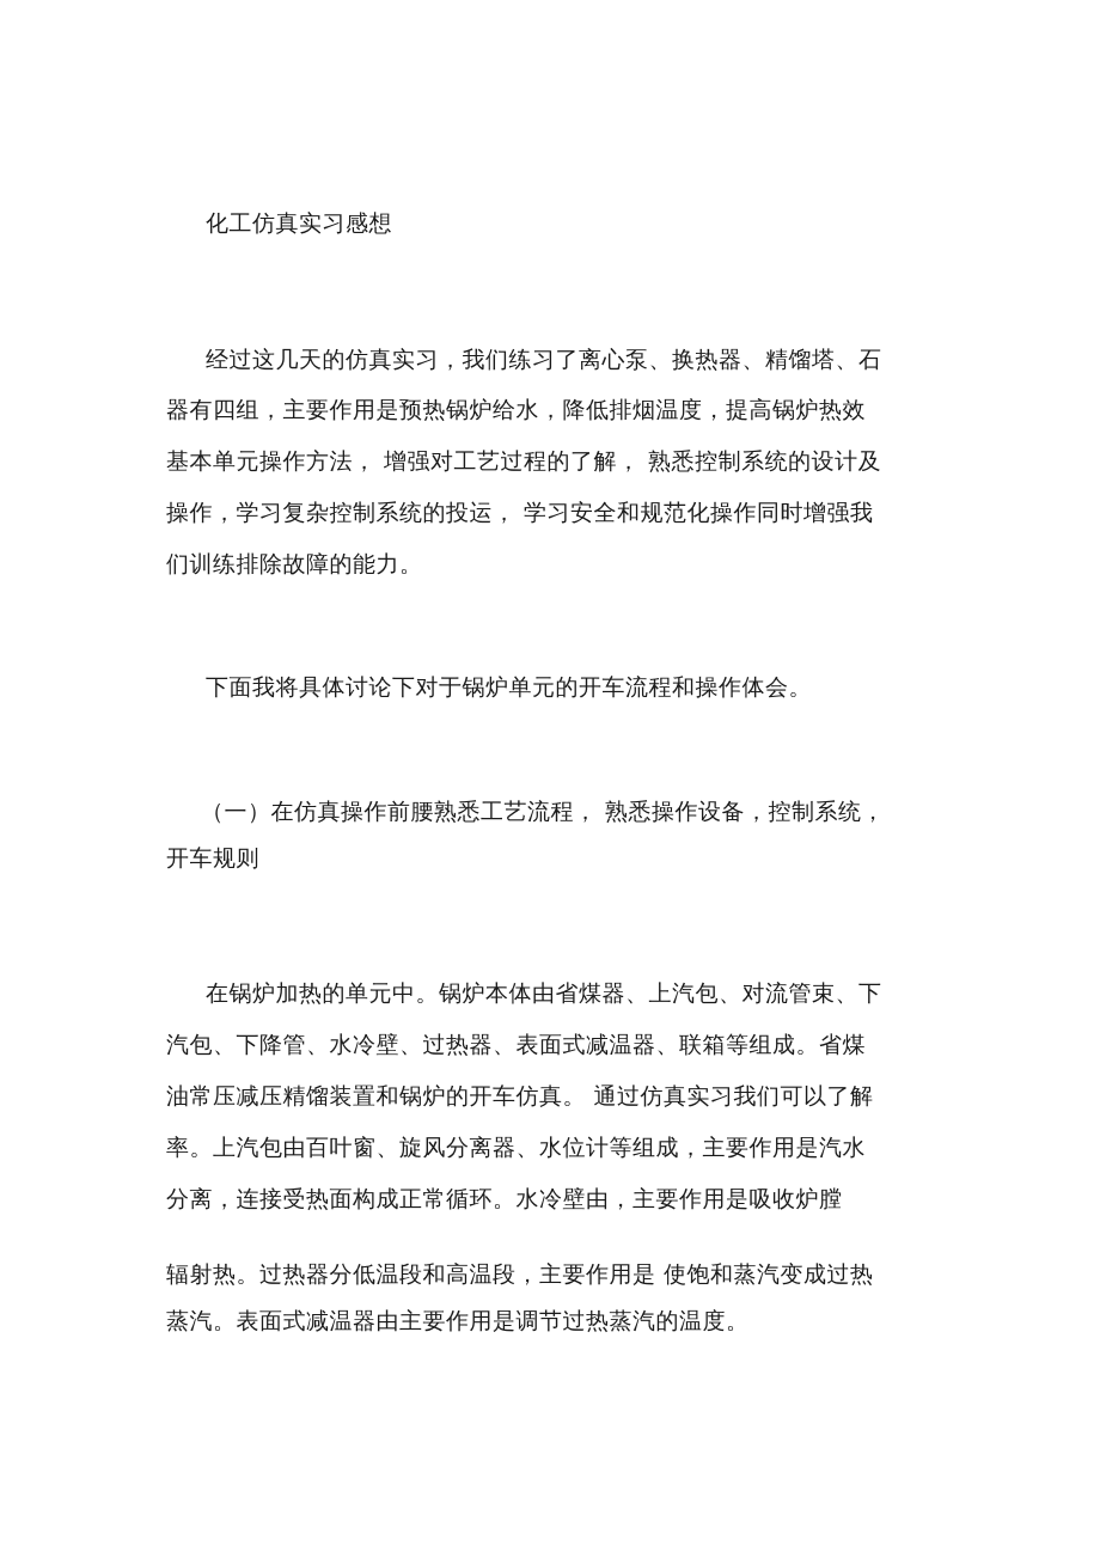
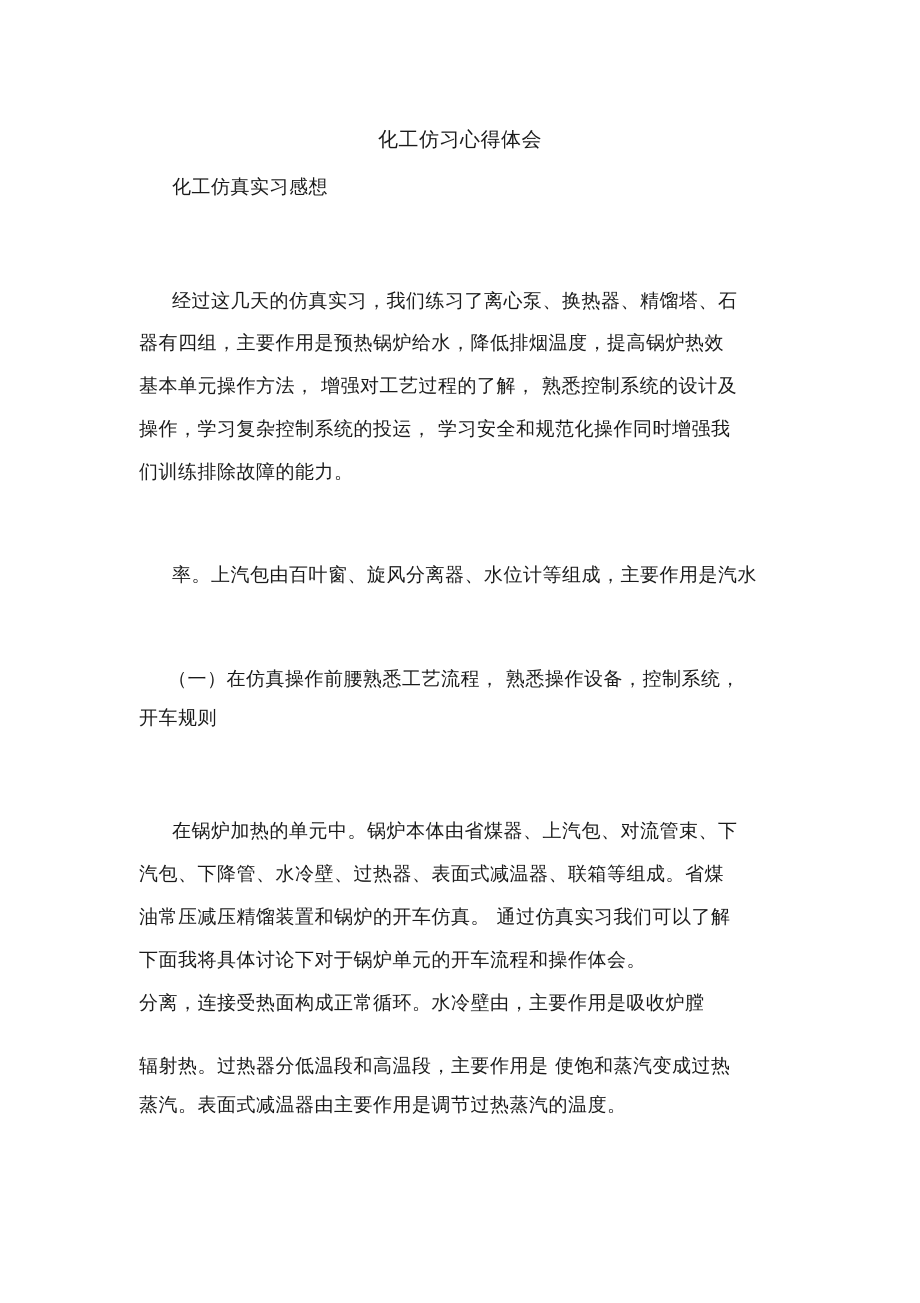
+ 化工仿习心得体会
  化工仿真实习感想
  经过这几天的仿真实习，我们练习了离心泵、换热器、精馏塔、石
  器有四组，主要作用是预热锅炉给水，降低排烟温度，提高锅炉热效
  基本单元操作方法， 增强对工艺过程的了解， 熟悉控制系统的设计及
  操作，学习复杂控制系统的投运， 学习安全和规范化操作同时增强我
  们训练排除故障的能力。
- 下面我将具体讨论下对于锅炉单元的开车流程和操作体会。
+ 率。上汽包由百叶窗、旋风分离器、水位计等组成，主要作用是汽水
  （一）在仿真操作前腰熟悉工艺流程， 熟悉操作设备，控制系统，
  开车规则
  在锅炉加热的单元中。锅炉本体由省煤器、上汽包、对流管束、下
  汽包、下降管、水冷壁、过热器、表面式减温器、联箱等组成。省煤
  油常压减压精馏装置和锅炉的开车仿真。 通过仿真实习我们可以了解
- 率。上汽包由百叶窗、旋风分离器、水位计等组成，主要作用是汽水
+ 下面我将具体讨论下对于锅炉单元的开车流程和操作体会。
  分离，连接受热面构成正常循环。水冷壁由，主要作用是吸收炉膛
  辐射热。过热器分低温段和高温段，主要作用是 使饱和蒸汽变成过热
  蒸汽。表面式减温器由主要作用是调节过热蒸汽的温度。
